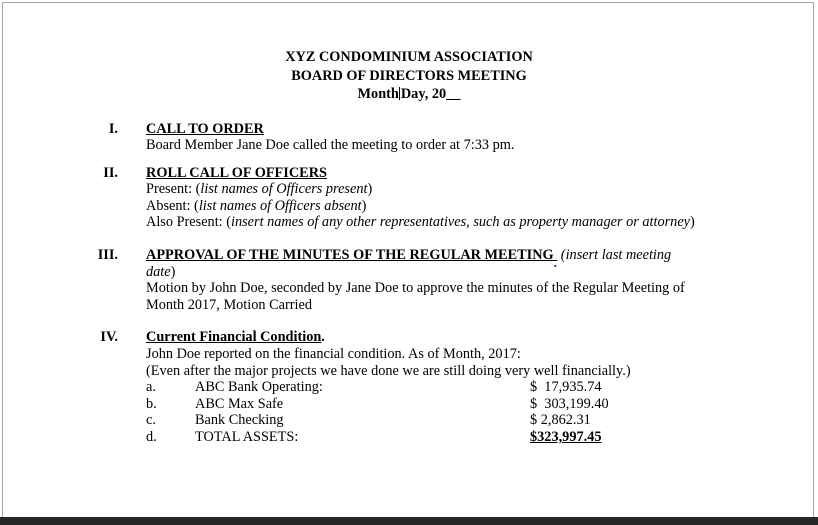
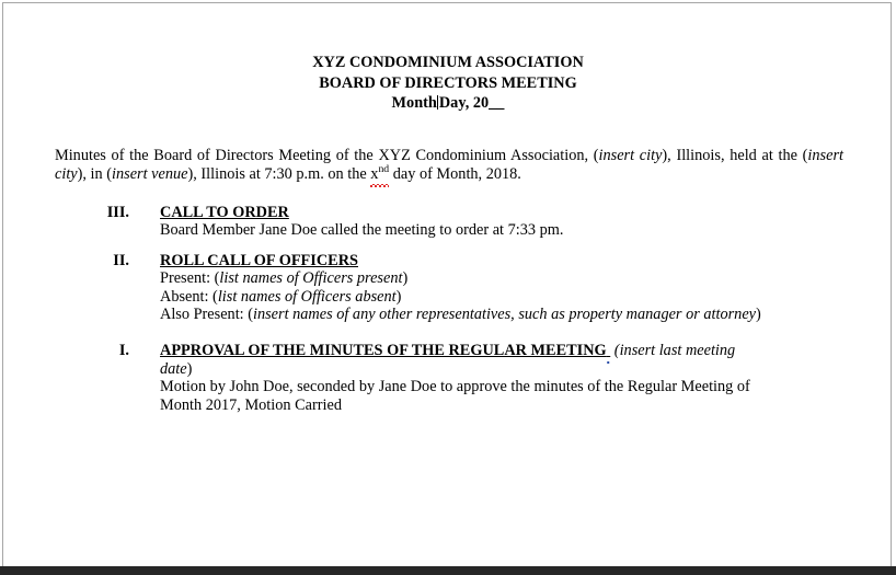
  XYZ CONDOMINIUM ASSOCIATION
  BOARD OF DIRECTORS MEETING
  Month Day, 20__
+ Minutes of the Board of Directors Meeting of the XYZ Condominium Association, (insert city), Illinois, held at the (insert city), in (insert venue), Illinois at 7:30 p.m. on the xnd day of Month, 2018.
- I.
+ III.
  CALL TO ORDER
  Board Member Jane Doe called the meeting to order at 7:33 pm.
  II.
  ROLL CALL OF OFFICERS
  Present: (list names of Officers present)
  Absent: (list names of Officers absent)
  Also Present: (insert names of any other representatives, such as property manager or attorney)
- III.
+ I.
  APPROVAL OF THE MINUTES OF THE REGULAR MEETING (insert last meeting
  date)
  Motion by John Doe, seconded by Jane Doe to approve the minutes of the Regular Meeting of
  Month 2017, Motion Carried
- IV.
- Current Financial Condition.
- John Doe reported on the financial condition. As of Month, 2017:
- (Even after the major projects we have done we are still doing very well financially.)
- a.
- ABC Bank Operating:
- $ 17,935.74
- b.
- ABC Max Safe
- $ 303,199.40
- c.
- Bank Checking
- $ 2,862.31
- d.
- TOTAL ASSETS:
- $323,997.45
